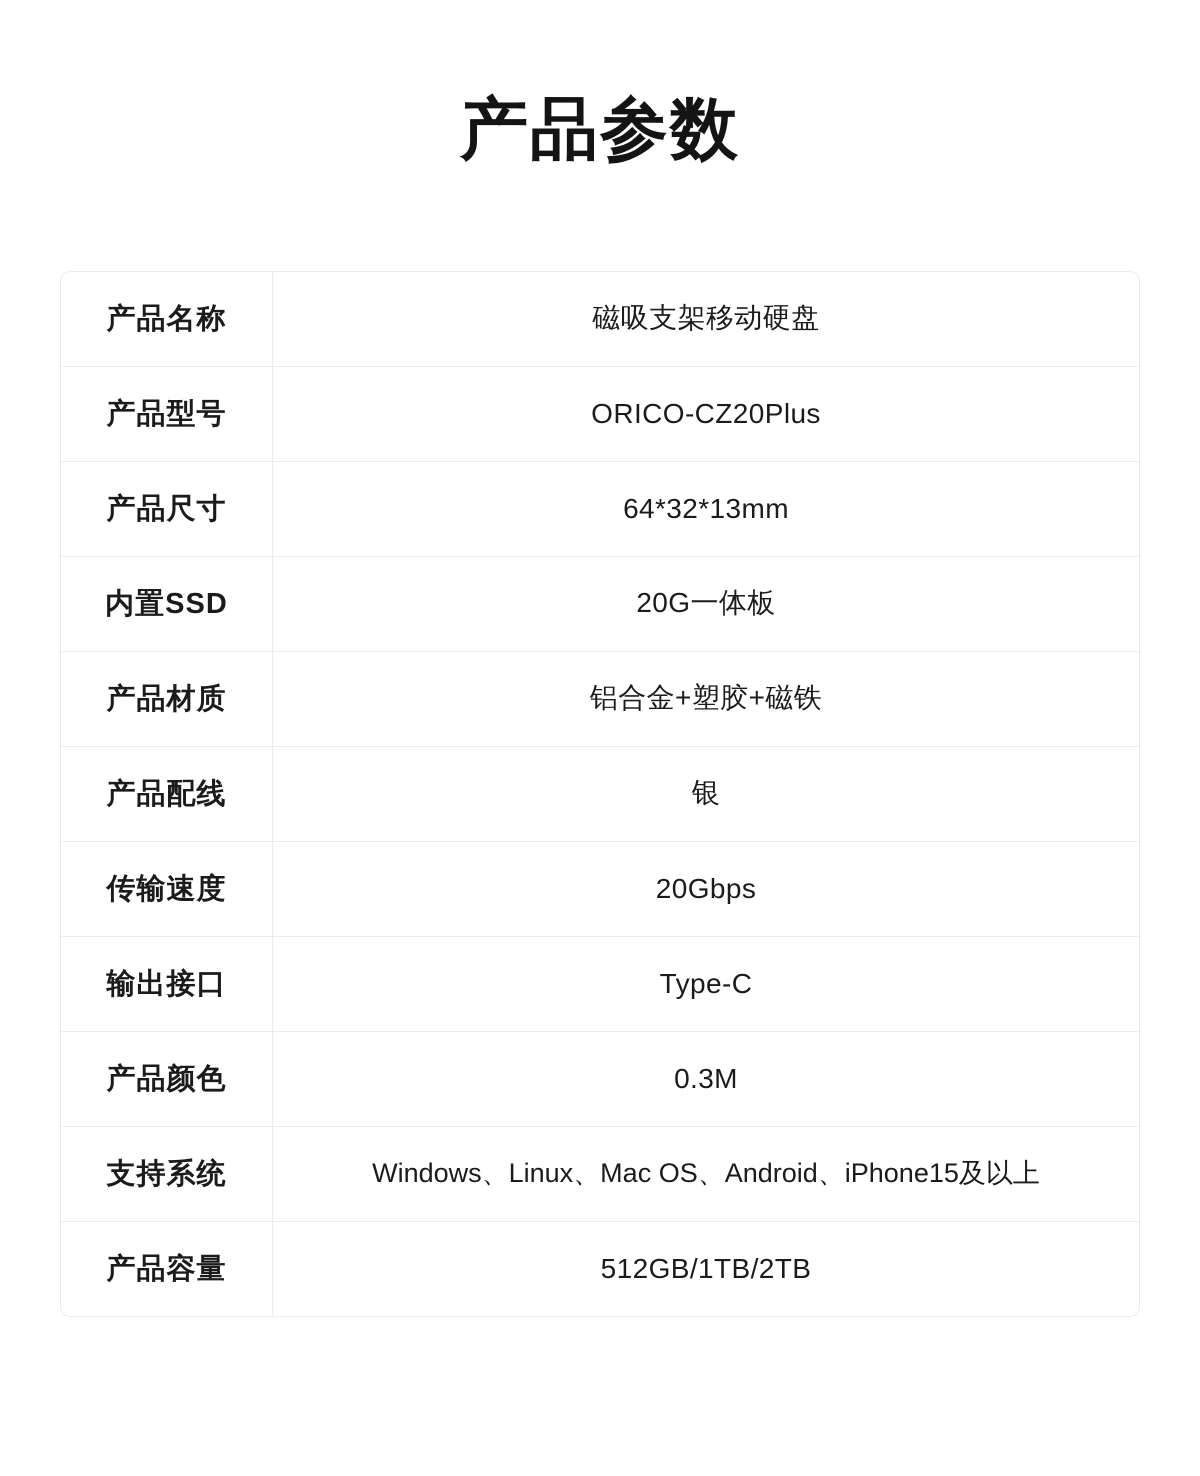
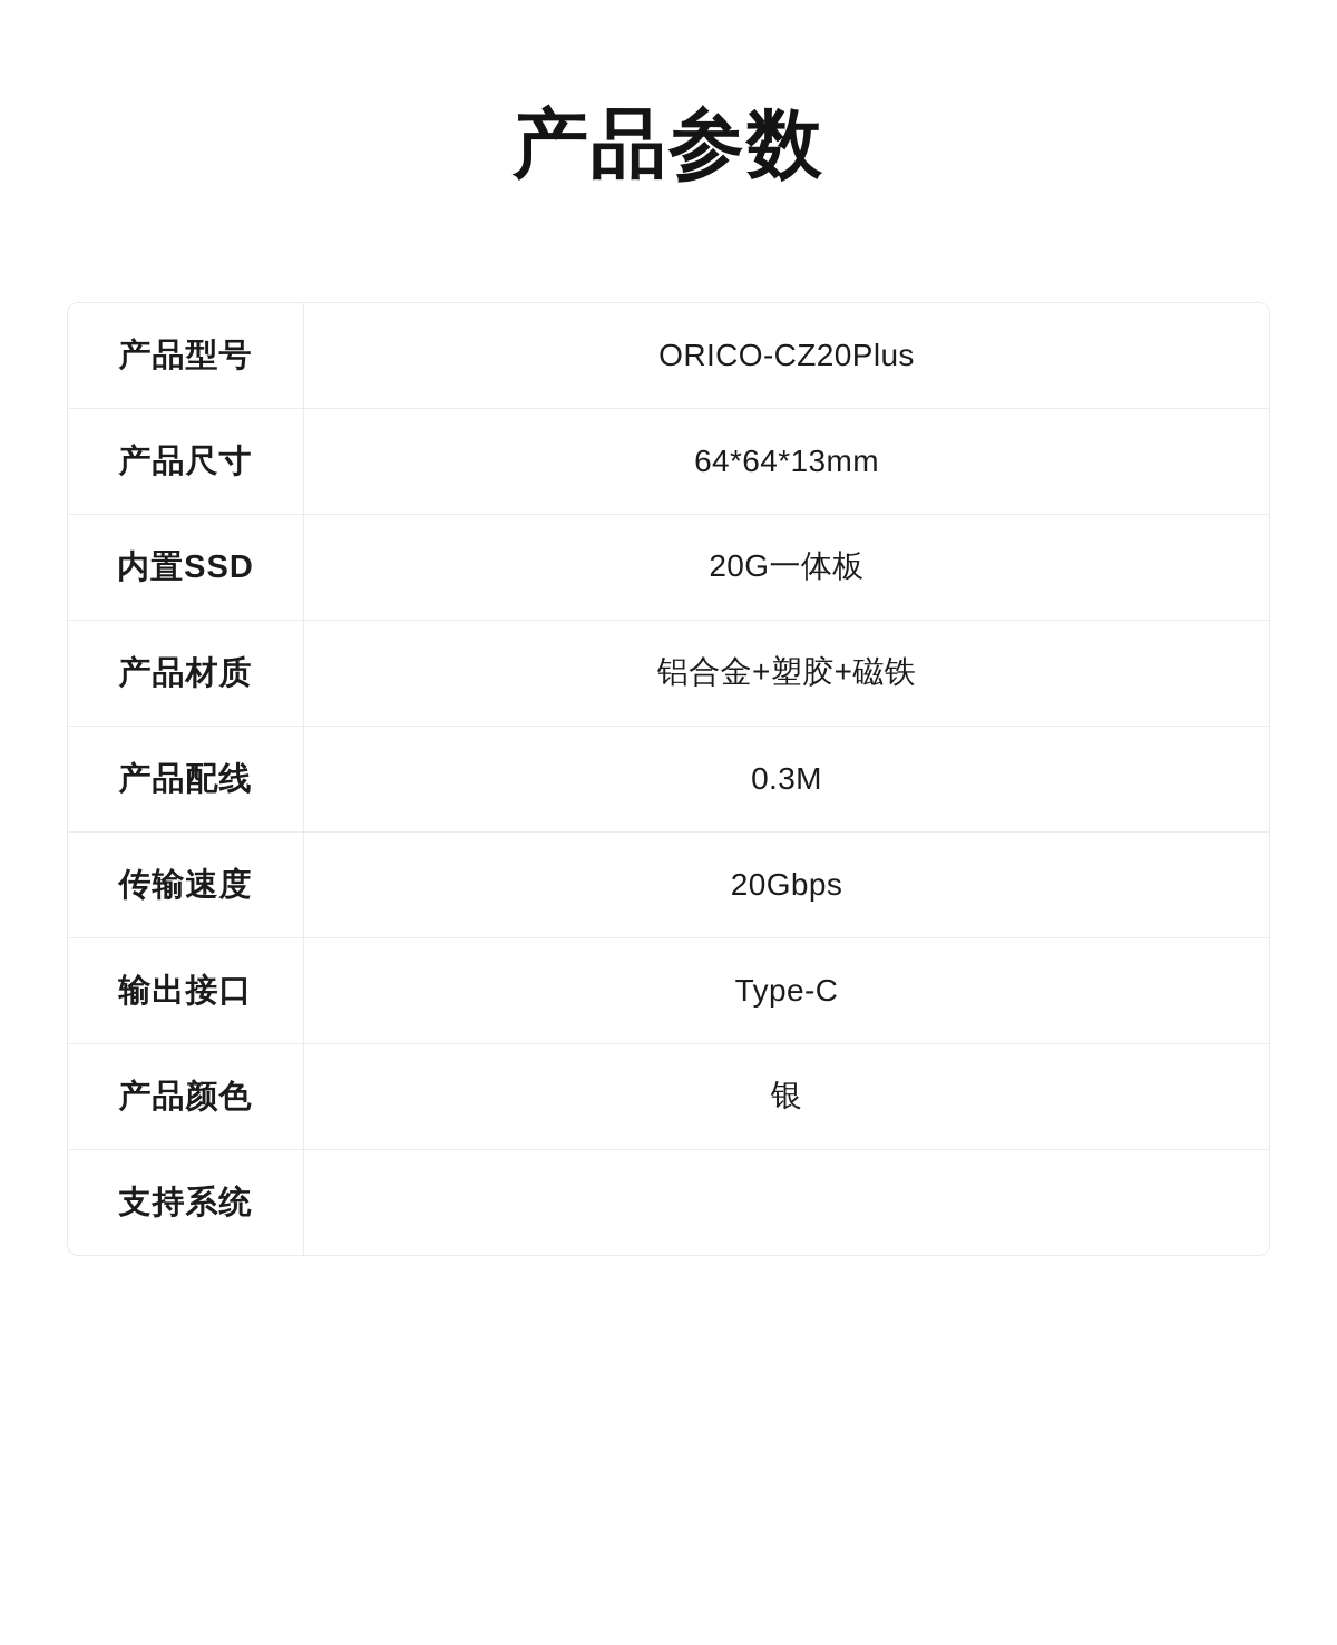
  产品参数
- 产品名称
- 磁吸支架移动硬盘
  产品型号
  ORICO-CZ20Plus
  产品尺寸
- 64*32*13mm
+ 64*64*13mm
  内置SSD
  20G一体板
  产品材质
  铝合金+塑胶+磁铁
  产品配线
- 银
+ 0.3M
  传输速度
  20Gbps
  输出接口
  Type-C
  产品颜色
- 0.3M
+ 银
  支持系统
- Windows、Linux、Mac OS、Android、iPhone15及以上
- 产品容量
- 512GB/1TB/2TB
